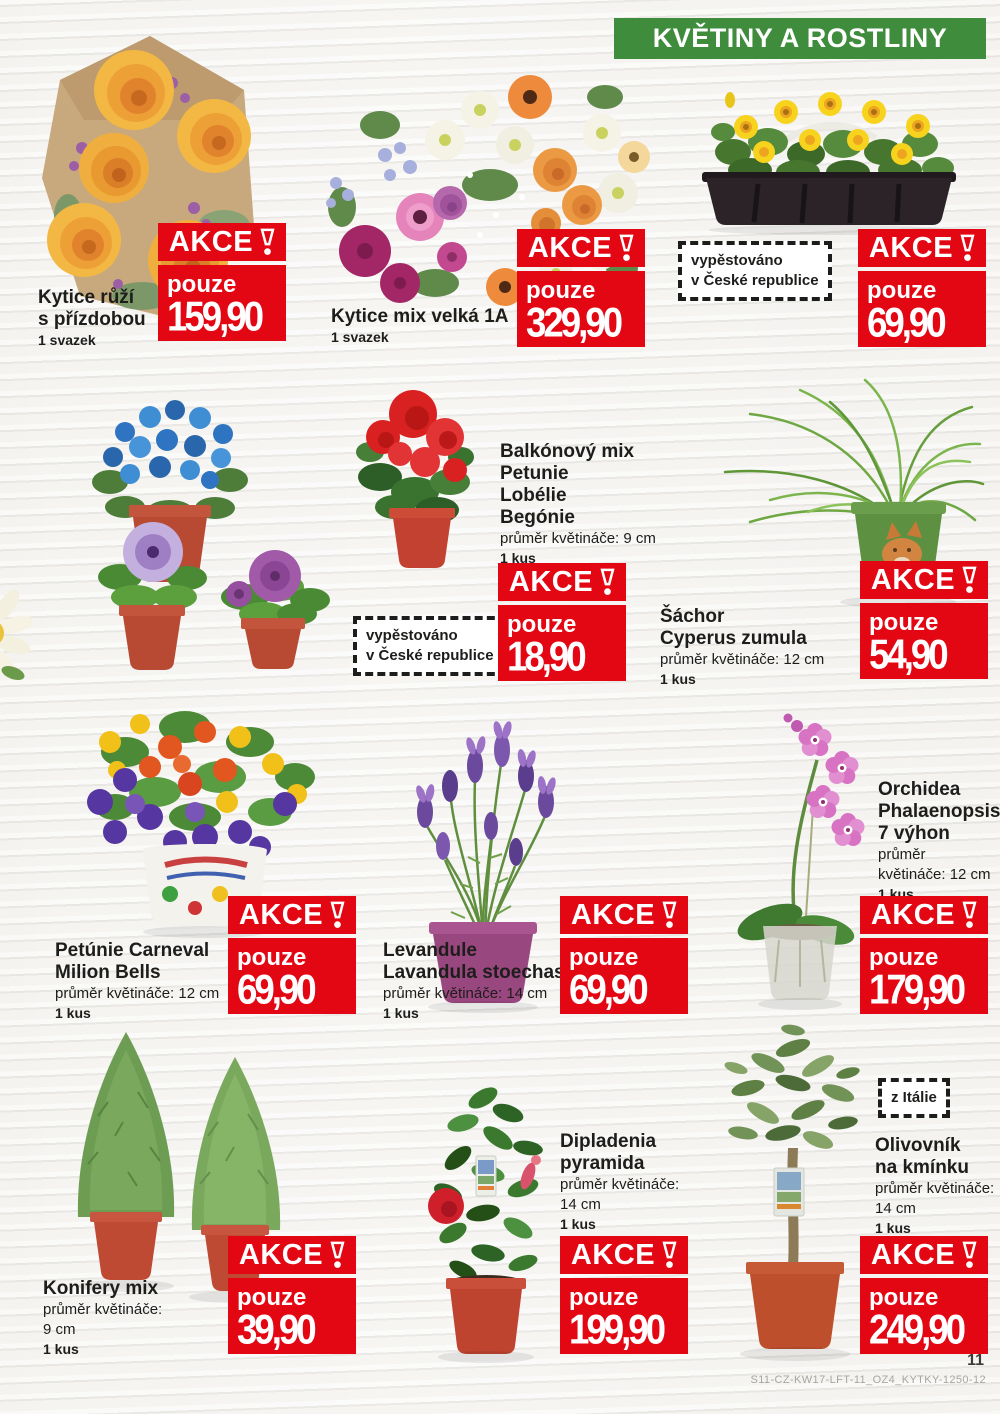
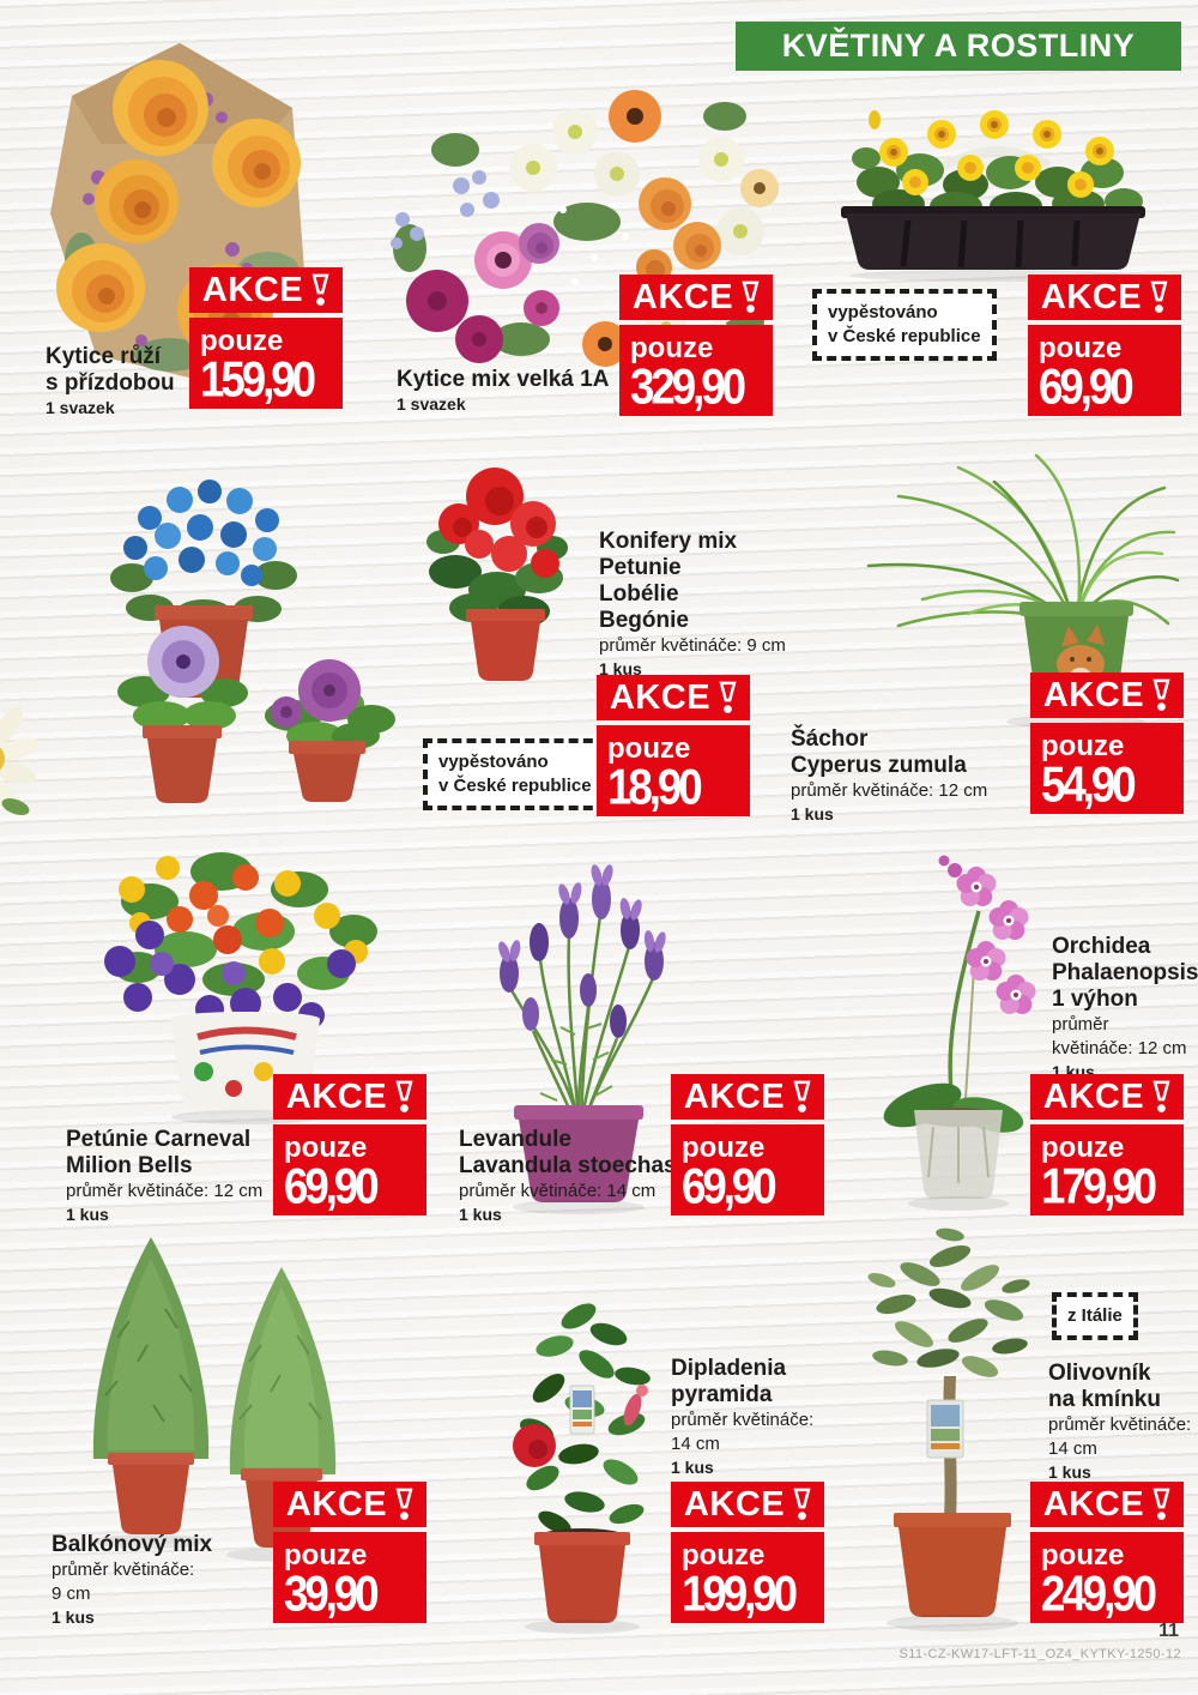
  KVĚTINY A ROSTLINY
  vypěstováno
  v České republice
  vypěstováno
  v České republice
  z Itálie
  Kytice růží
  s přízdobou
  1 svazek
  Kytice mix velká 1A
  1 svazek
- Balkónový mix
+ Konifery mix
  Petunie
  Lobélie
  Begónie
  průměr květináče: 9 cm
  1 kus
  Šáchor
  Cyperus zumula
  průměr květináče: 12 cm
  1 kus
  Petúnie Carneval
  Milion Bells
  průměr květináče: 12 cm
  1 kus
  Levandule
  Lavandula stoecha
  průměr květináče: 14 cm
  1 kus
  Orchidea
  Phalaenopsis
- 7 výhon
+ 1 výhon
  průměr
  květináče: 12 cm
  1 kus
- Konifery mix
+ Balkónový mix
  průměr květináče:
  9 cm
  1 kus
  Dipladenia
  pyramida
  průměr květináče:
  14 cm
  1 kus
  Olivovník
  na kmínku
  průměr květináče:
  14 cm
  1 kus
  AKCE
  pouze
  159,90
  AKCE
  pouze
  329,90
  AKCE
  pouze
  69,90
  AKCE
  pouze
  18,90
  AKCE
  pouze
  54,90
  AKCE
  pouze
  69,90
  AKCE
  pouze
  69,90
  AKCE
  pouze
  179,90
  AKCE
  pouze
  39,90
  AKCE
  pouze
  199,90
  AKCE
  pouze
  249,90
  11
  S11-CZ-KW17-LFT-11_OZ4_KYTKY-1250-12
